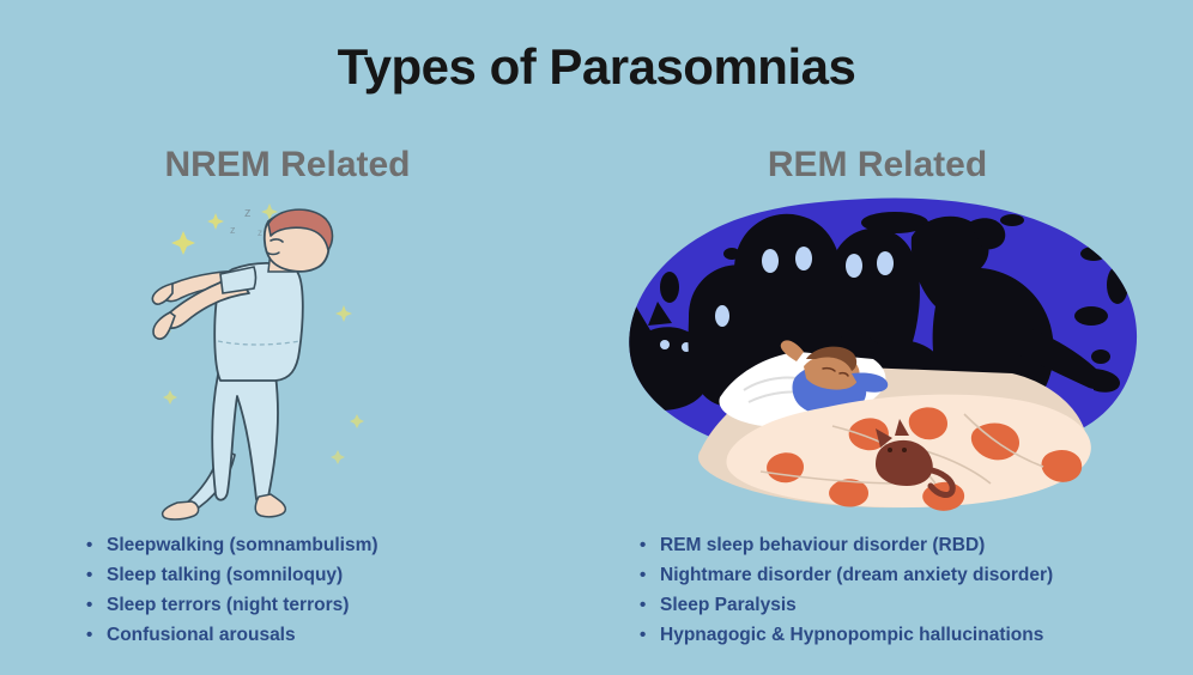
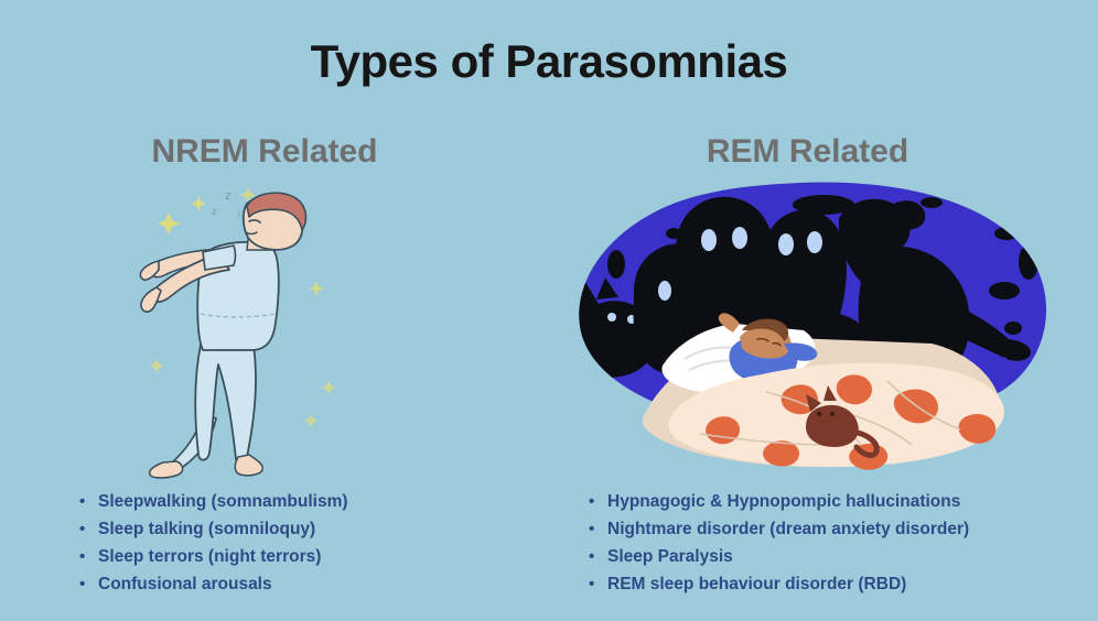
  Types of Parasomnias
  NREM Related
  REM Related
  z
  z
  z
  Sleepwalking (somnambulism)
  Sleep talking (somniloquy)
  Sleep terrors (night terrors)
  Confusional arousals
- REM sleep behaviour disorder (RBD)
+ Hypnagogic & Hypnopompic hallucinations
  Nightmare disorder (dream anxiety disorder)
  Sleep Paralysis
- Hypnagogic & Hypnopompic hallucinations
+ REM sleep behaviour disorder (RBD)
